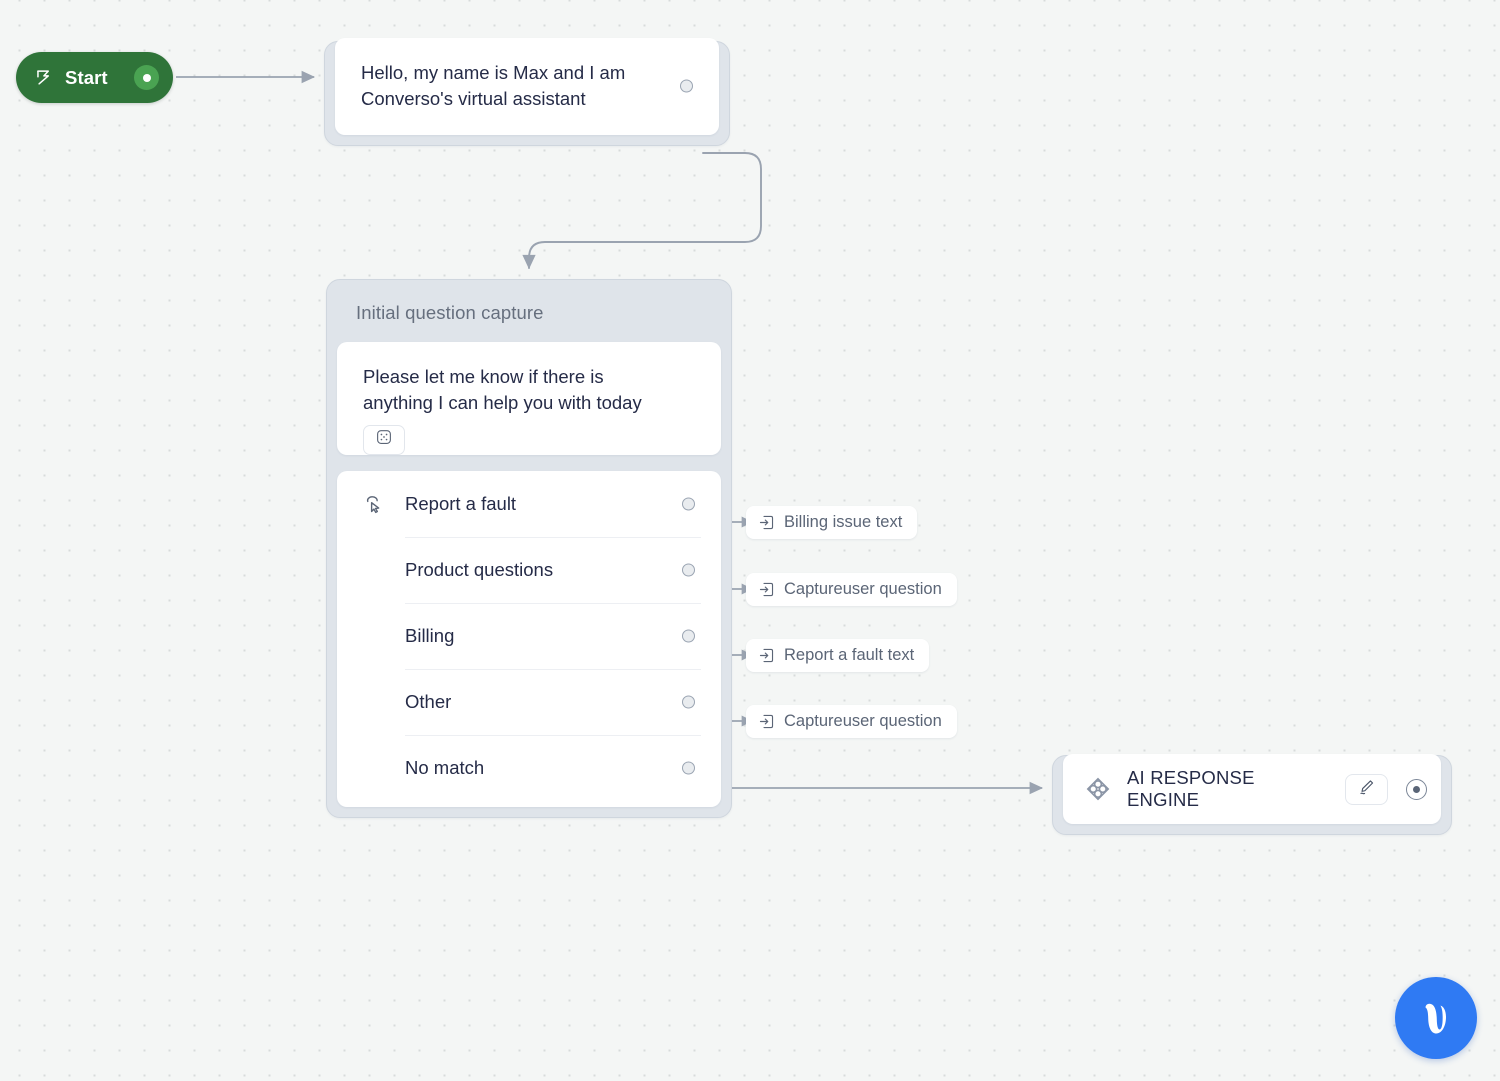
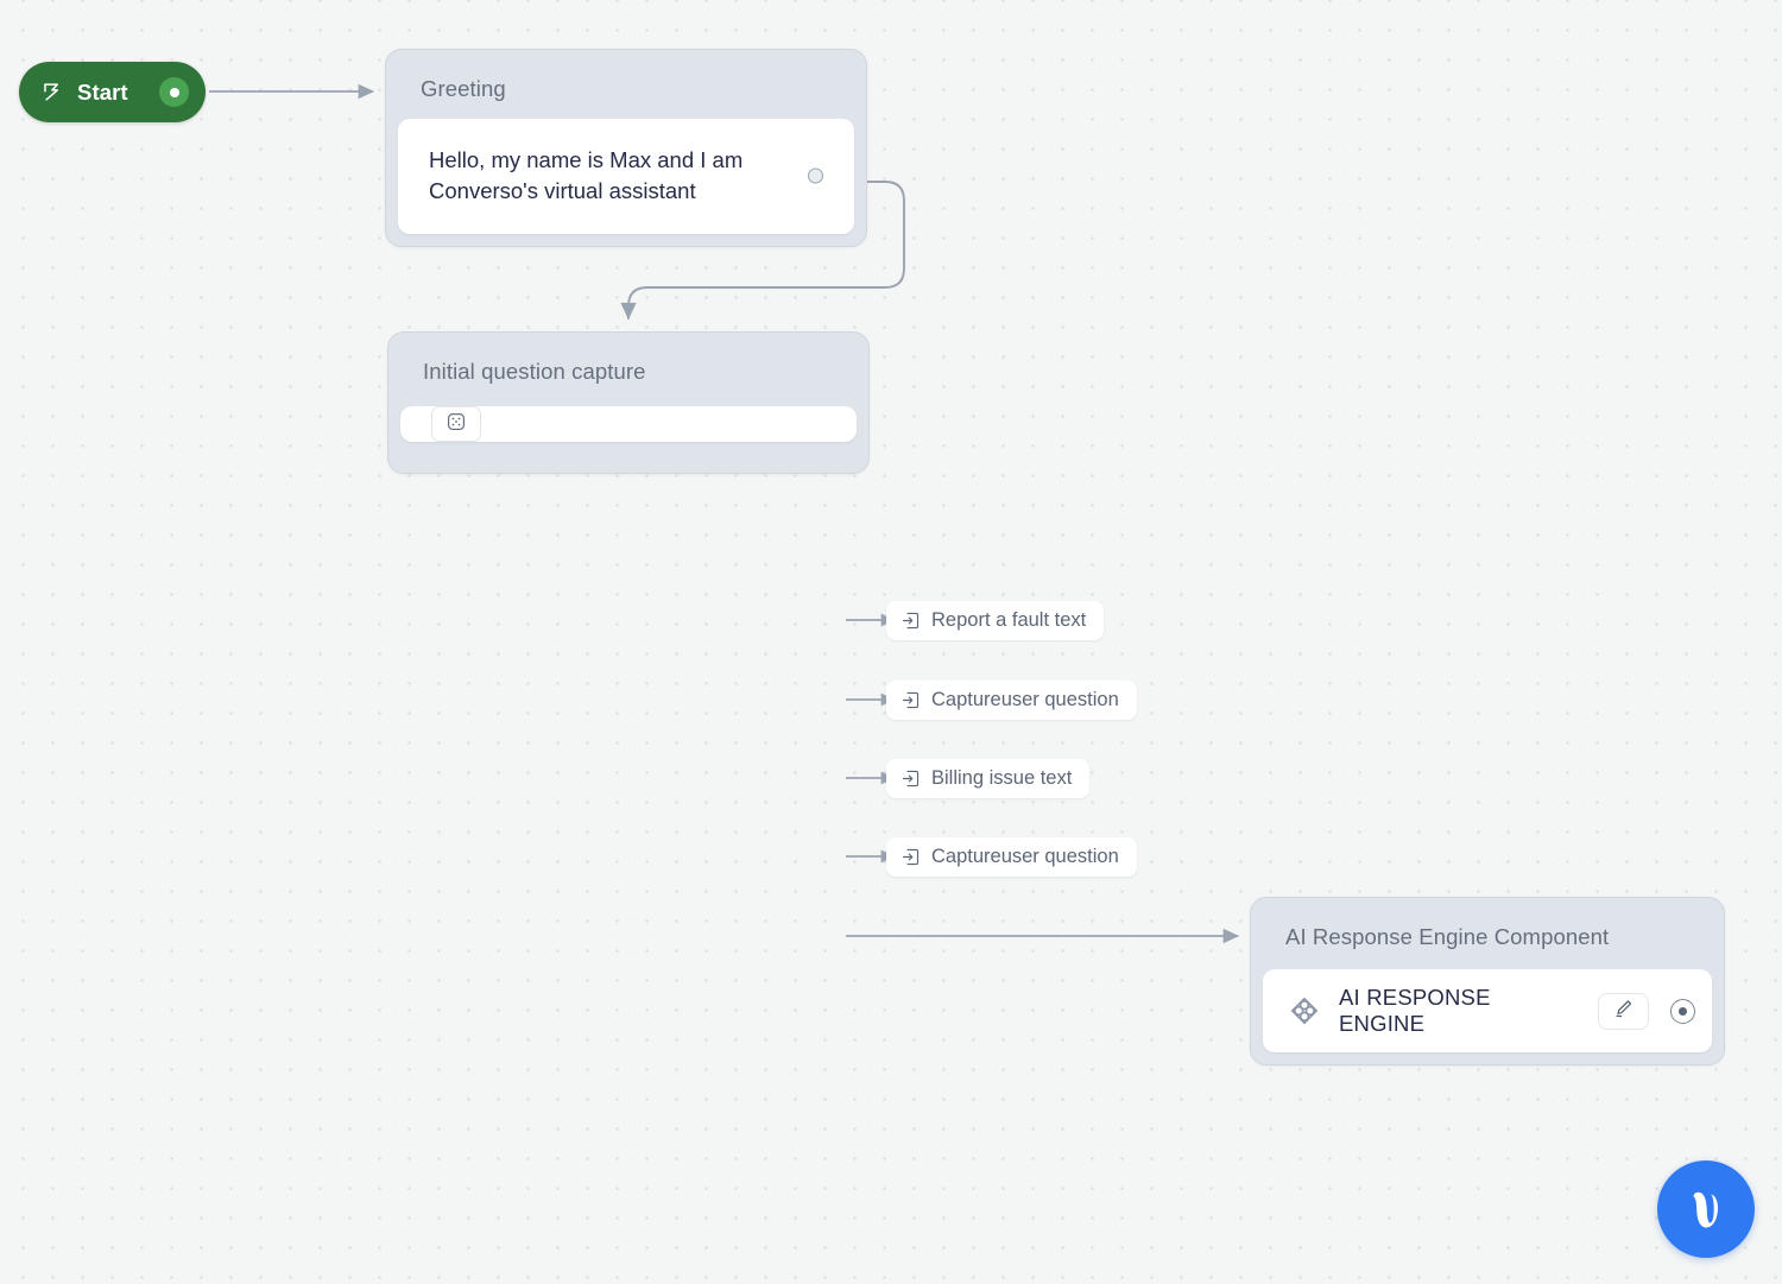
  Start
+ Greeting
  Hello, my name is Max and I am
  Converso's virtual assistant
  Initial question capture
- Please let me know if there is
- anything I can help you with today
- Report a fault
- Product questions
- Billing
- Other
- No match
- Billing issue text
+ Report a fault text
  Captureuser question
- Report a fault text
+ Billing issue text
  Captureuser question
+ AI Response Engine Component
  AI RESPONSE ENGINE
